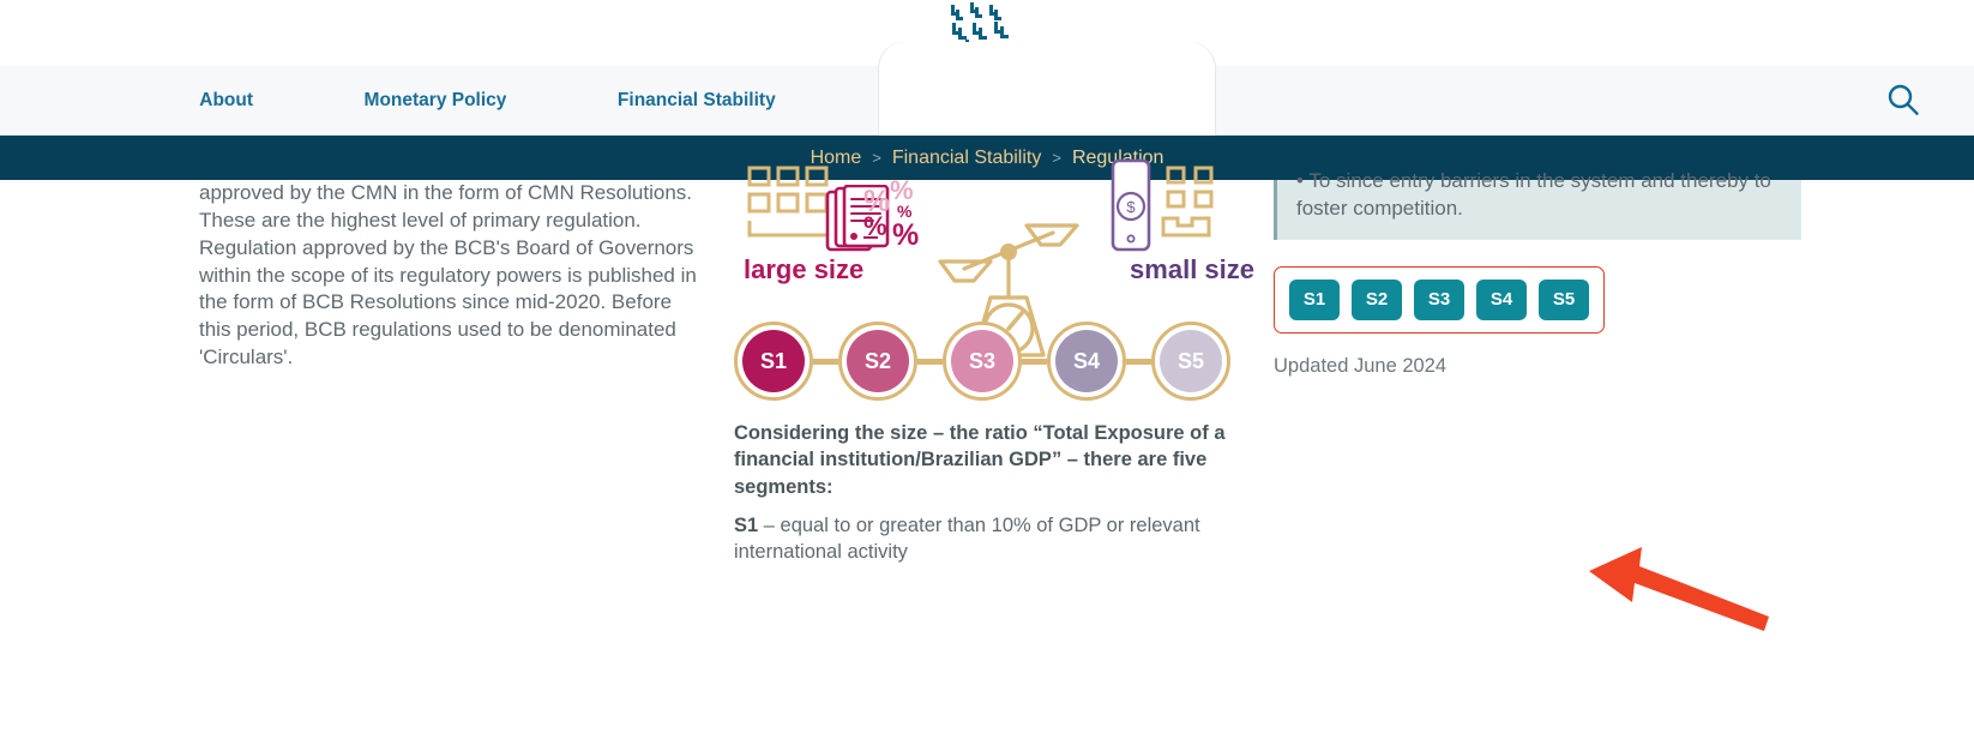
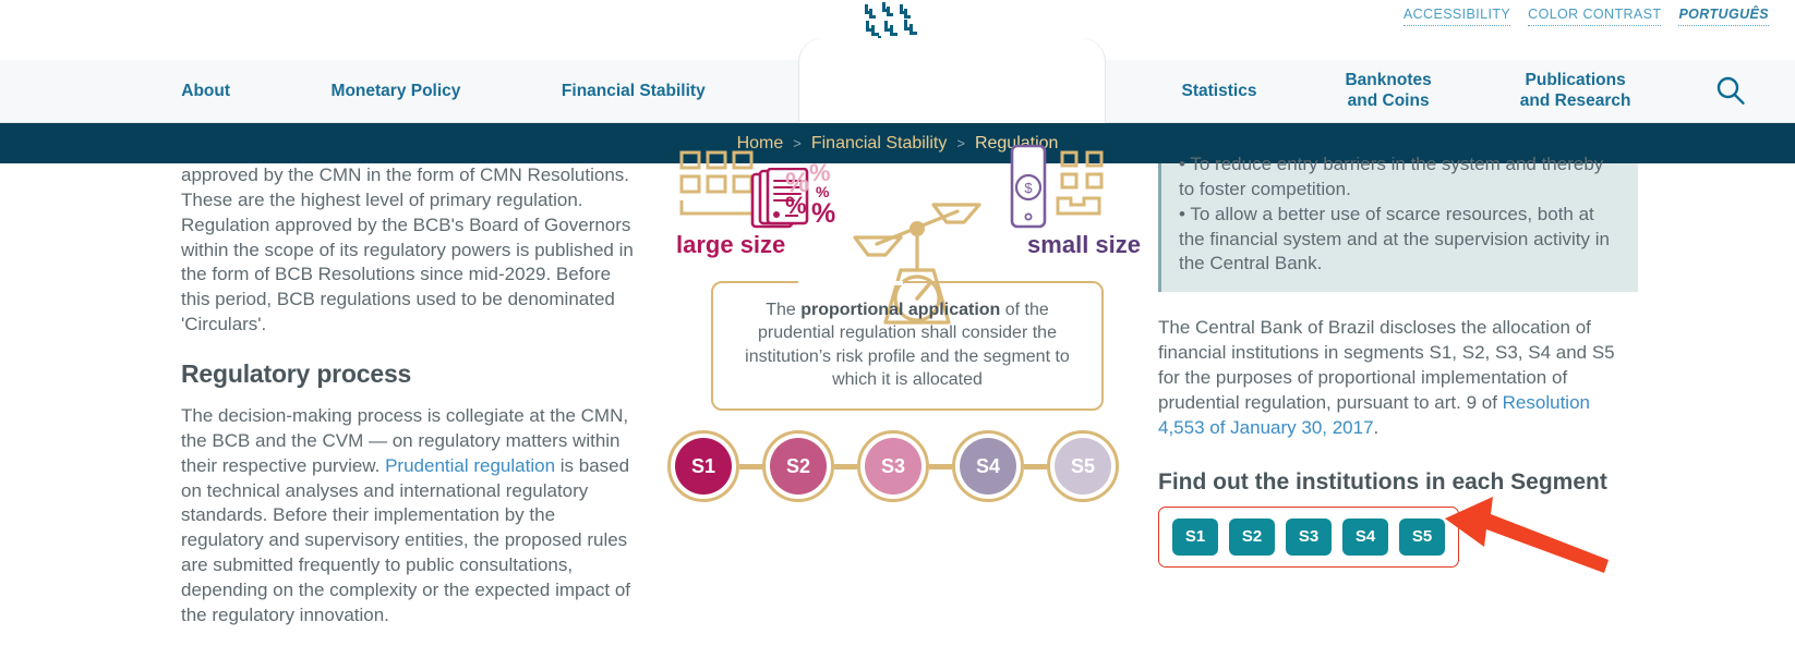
+ ACCESSIBILITY
+ COLOR CONTRAST
+ PORTUGUÊS
  About
  Monetary Policy
  Financial Stability
+ Statistics
+ Banknotes
+ and Coins
+ Publications
+ and Research
  Home
  >
  Financial Stability
  >
  Regulation
- approved by the CMN in the form of CMN Resolutions. These are the highest level of primary regulation. Regulation approved by the BCB's Board of Governors within the scope of its regulatory powers is published in the form of BCB Resolutions since mid-2020. Before this period, BCB regulations used to be denominated 'Circulars'.
+ approved by the CMN in the form of CMN Resolutions. These are the highest level of primary regulation. Regulation approved by the BCB's Board of Governors within the scope of its regulatory powers is published in the form of BCB Resolutions since mid-2029. Before this period, BCB regulations used to be denominated 'Circulars'.
+ Regulatory process
+ The decision-making process is collegiate at the CMN, the BCB and the CVM — on regulatory matters within their respective purview. Prudential regulation is based on technical analyses and international regulatory standards. Before their implementation by the regulatory and supervisory entities, the proposed rules are submitted frequently to public consultations, depending on the complexity or the expected impact of the regulatory innovation.
  %
  %
  %
  %
  %
  $
  large size
  small size
+ The proportional application of the prudential regulation shall consider the institution’s risk profile and the segment to which it is allocated
  S1
  S2
  S3
  S4
  S5
- Considering the size – the ratio “Total Exposure of a financial institution/Brazilian GDP” – there are five segments:
- S1 – equal to or greater than 10% of GDP or relevant international activity
- • To since entry barriers in the system and thereby to foster competition.
+ • To reduce entry barriers in the system and thereby to foster competition.
+ • To allow a better use of scarce resources, both at the financial system and at the supervision activity in the Central Bank.
+ The Central Bank of Brazil discloses the allocation of financial institutions in segments S1, S2, S3, S4 and S5 for the purposes of proportional implementation of prudential regulation, pursuant to art. 9 of Resolution 4,553 of January 30, 2017.
+ Find out the institutions in each Segment
  S1
  S2
  S3
  S4
  S5
- Updated June 2024
